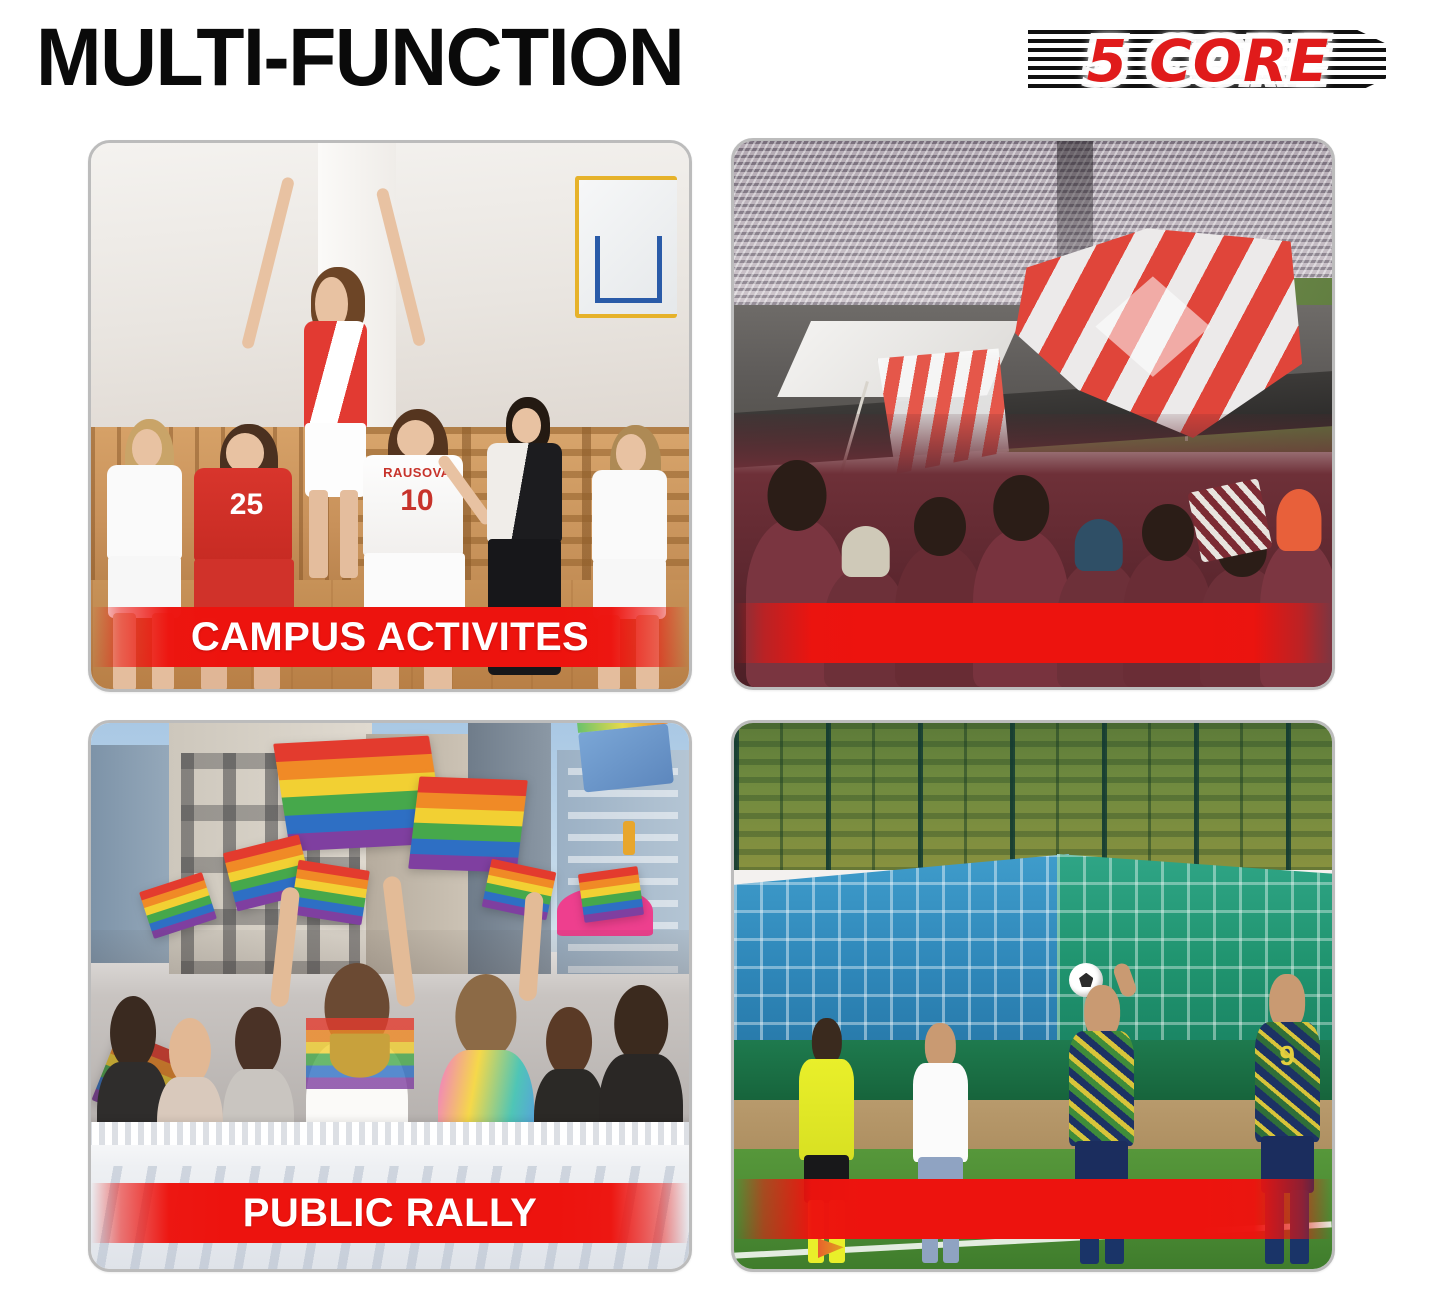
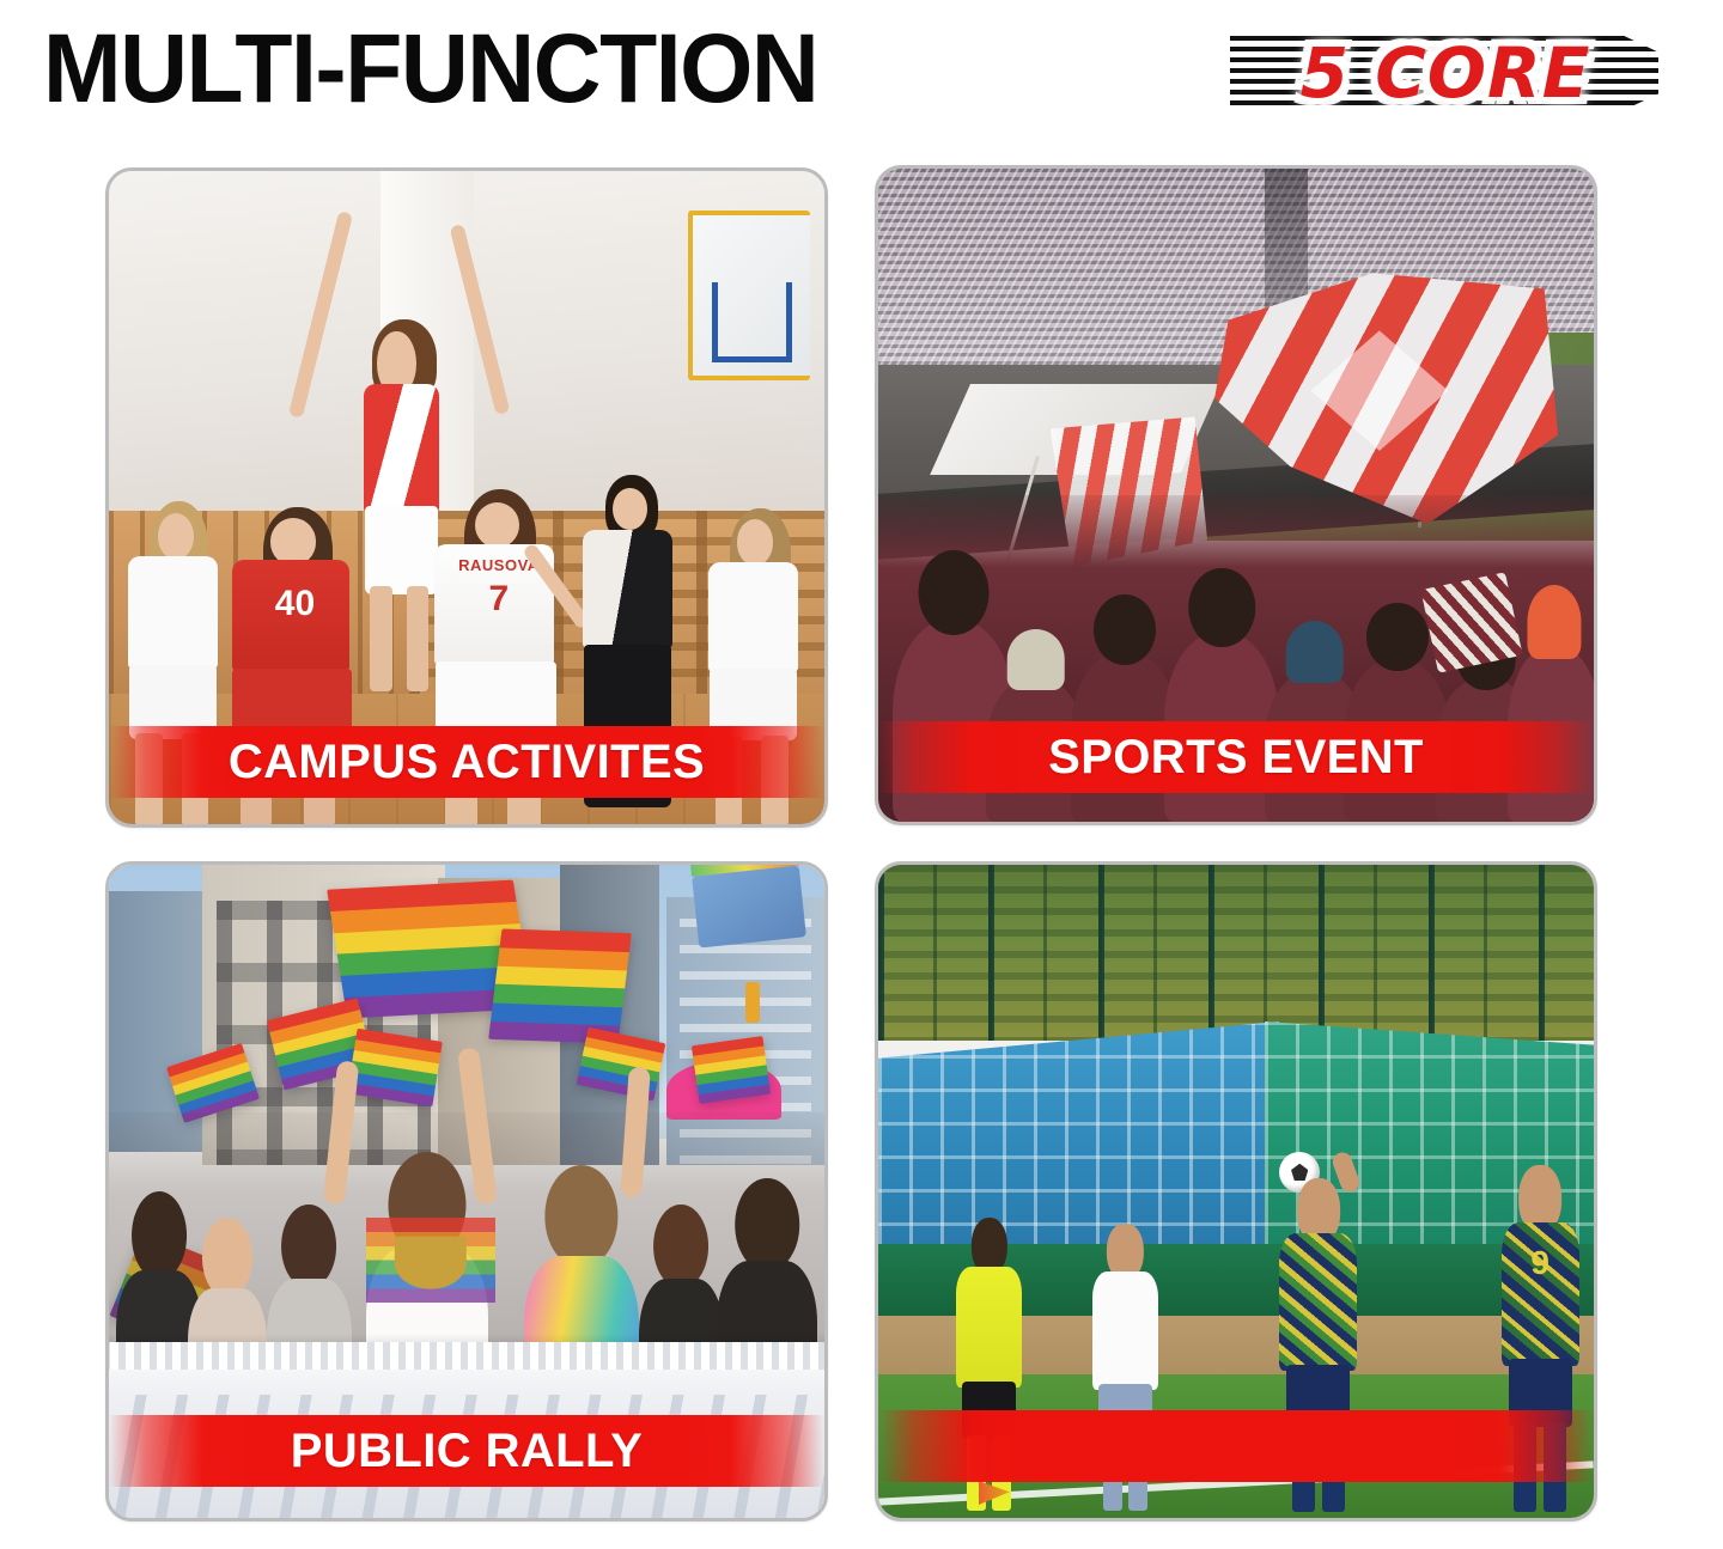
  MULTI-FUNCTION
  5 CORE
- 25
+ 40
  RAUSOV
- 10
+ 7
  CAMPUS ACTIVITES
+ SPORTS EVENT
  PUBLIC RALLY
  9
